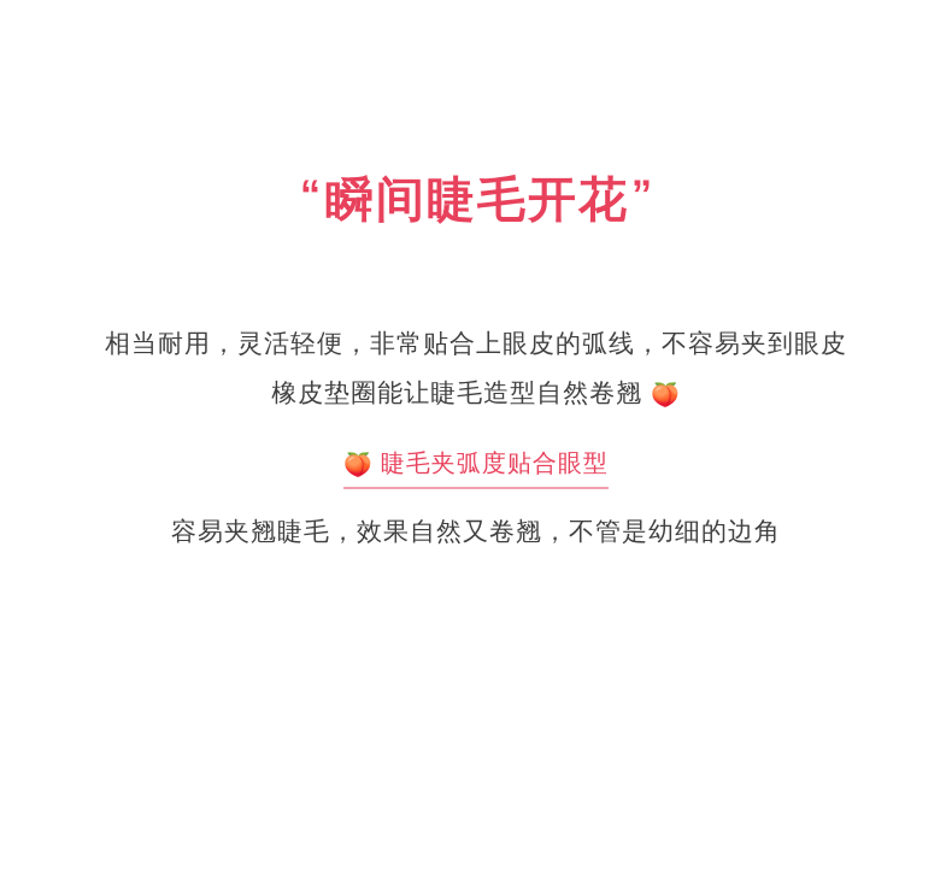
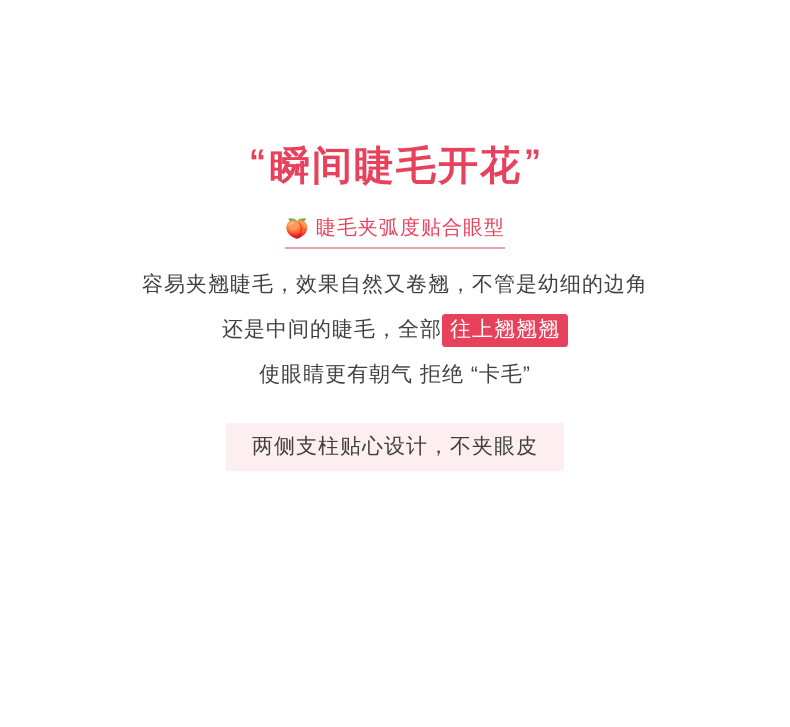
  “瞬间睫毛开花”
- 相当耐用，灵活轻便，非常贴合上眼皮的弧线，不容易夹到眼皮
- 橡皮垫圈能让睫毛造型自然卷翘 🍑
  🍑 睫毛夹弧度贴合眼型
  容易夹翘睫毛，效果自然又卷翘，不管是幼细的边角
+ 还是中间的睫毛，全部 往上翘翘翘
+ 使眼睛更有朝气 拒绝 “卡毛”
+ 两侧支柱贴心设计，不夹眼皮
